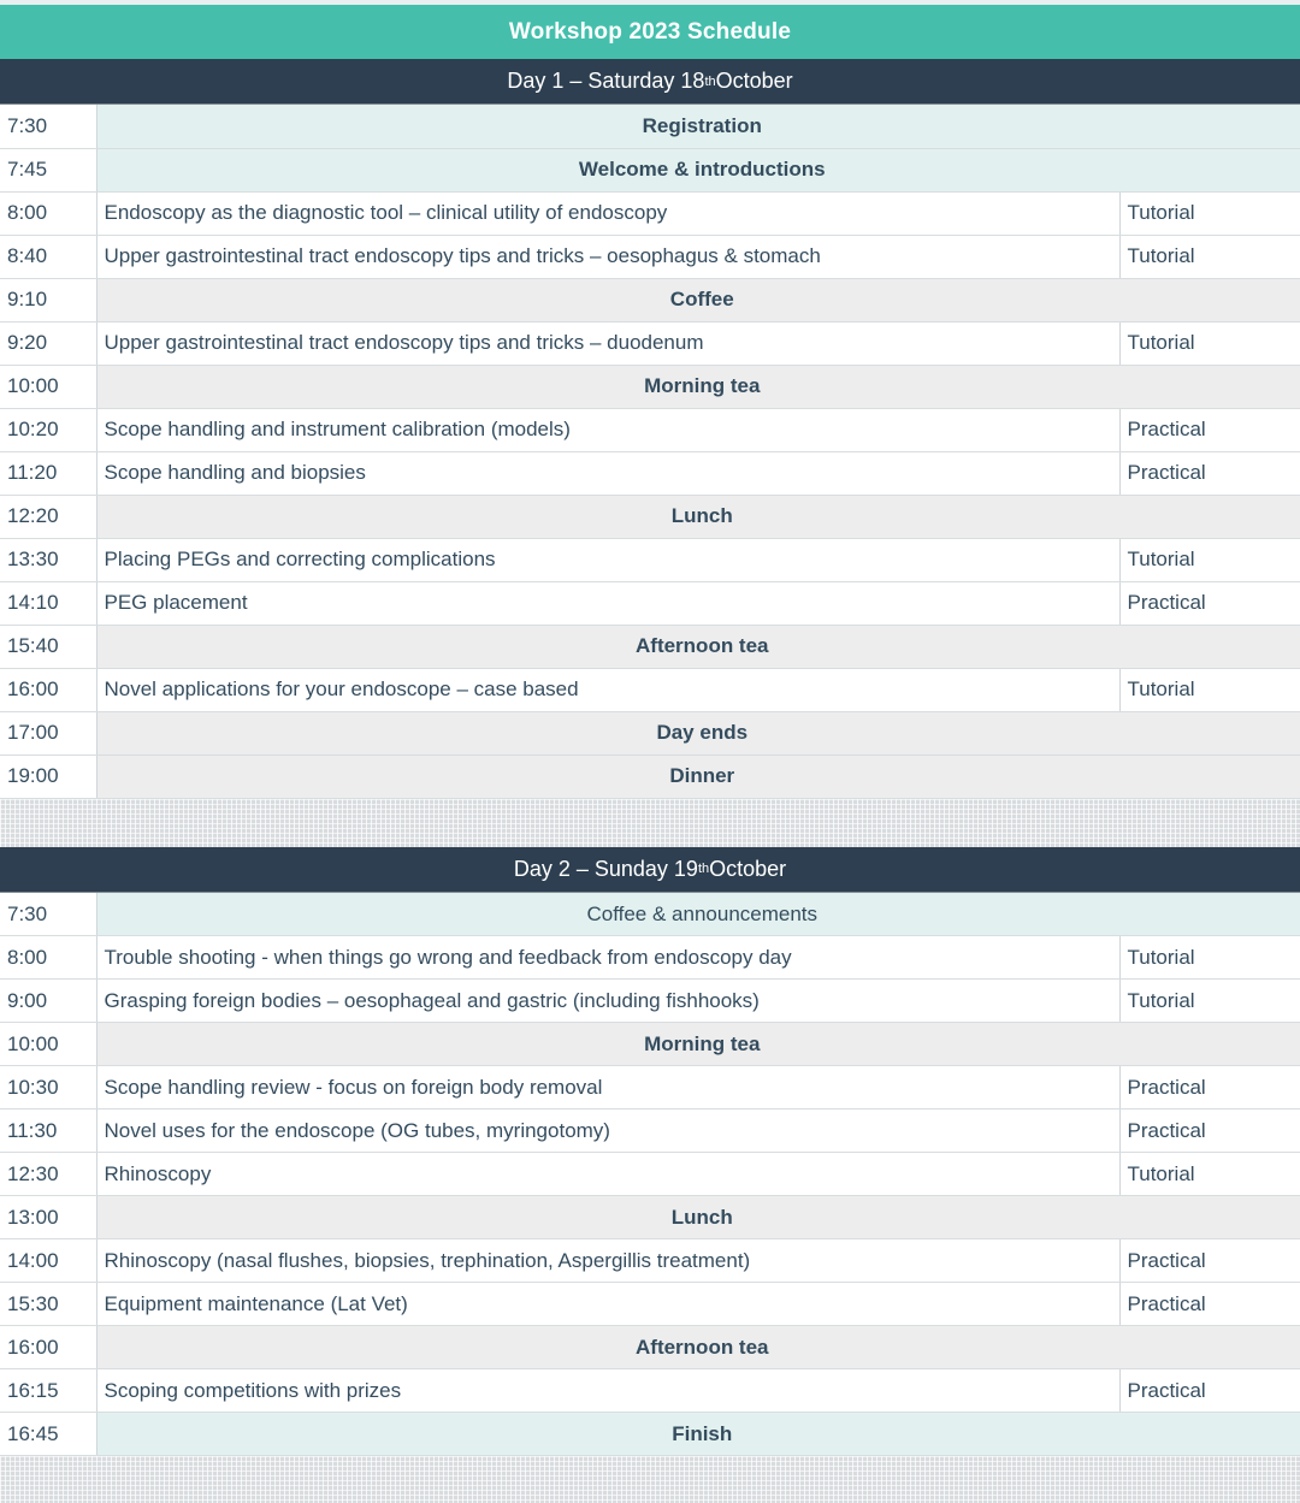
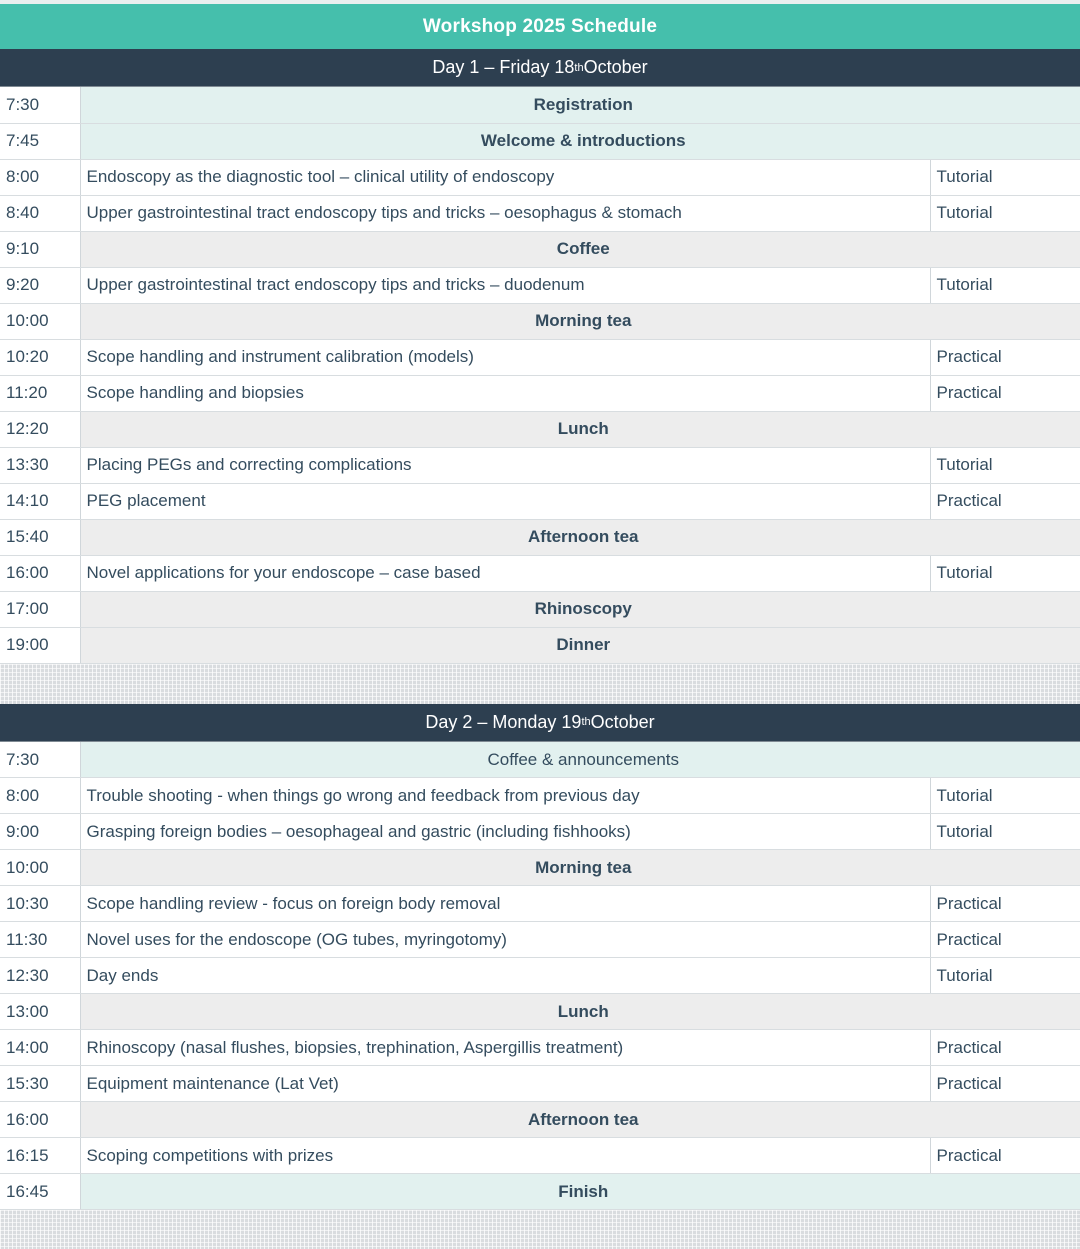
- Workshop 2023 Schedule
+ Workshop 2025 Schedule
- Day 1 – Saturday 18
+ Day 1 – Friday 18
  th
  October
  7:30	Registration
  7:45	Welcome & introductions
  8:00	Endoscopy as the diagnostic tool – clinical utility of endoscopy	Tutorial
  8:40	Upper gastrointestinal tract endoscopy tips and tricks – oesophagus & stomach	Tutorial
  9:10	Coffee
  9:20	Upper gastrointestinal tract endoscopy tips and tricks – duodenum	Tutorial
  10:00	Morning tea
  10:20	Scope handling and instrument calibration (models)	Practical
  11:20	Scope handling and biopsies	Practical
  12:20	Lunch
  13:30	Placing PEGs and correcting complications	Tutorial
  14:10	PEG placement	Practical
  15:40	Afternoon tea
  16:00	Novel applications for your endoscope – case based	Tutorial
- 17:00	Day ends
+ 17:00	Rhinoscopy
  19:00	Dinner
- Day 2 – Sunday 19
+ Day 2 – Monday 19
  th
  October
  7:30	Coffee & announcements
- 8:00	Trouble shooting - when things go wrong and feedback from endoscopy day	Tutorial
+ 8:00	Trouble shooting - when things go wrong and feedback from previous day	Tutorial
  9:00	Grasping foreign bodies – oesophageal and gastric (including fishhooks)	Tutorial
  10:00	Morning tea
  10:30	Scope handling review - focus on foreign body removal	Practical
  11:30	Novel uses for the endoscope (OG tubes, myringotomy)	Practical
- 12:30	Rhinoscopy	Tutorial
+ 12:30	Day ends	Tutorial
  13:00	Lunch
  14:00	Rhinoscopy (nasal flushes, biopsies, trephination, Aspergillis treatment)	Practical
  15:30	Equipment maintenance (Lat Vet)	Practical
  16:00	Afternoon tea
  16:15	Scoping competitions with prizes	Practical
  16:45	Finish
